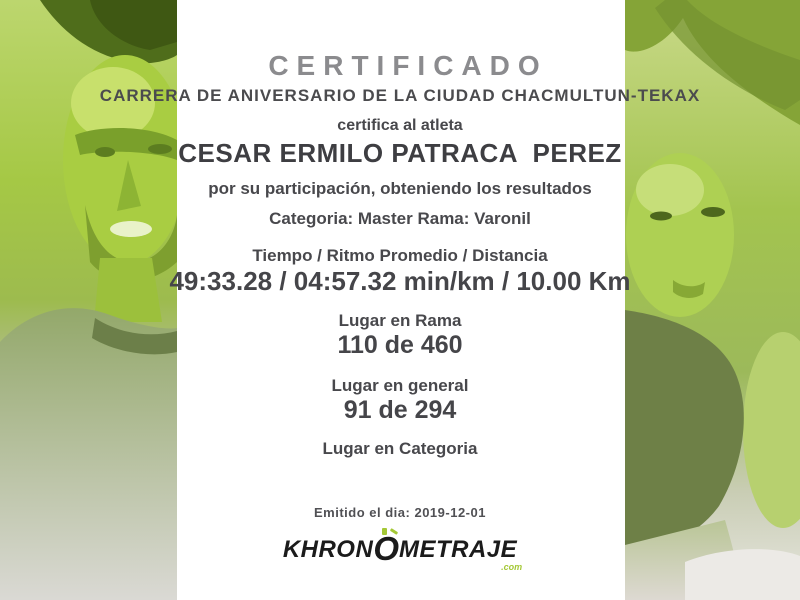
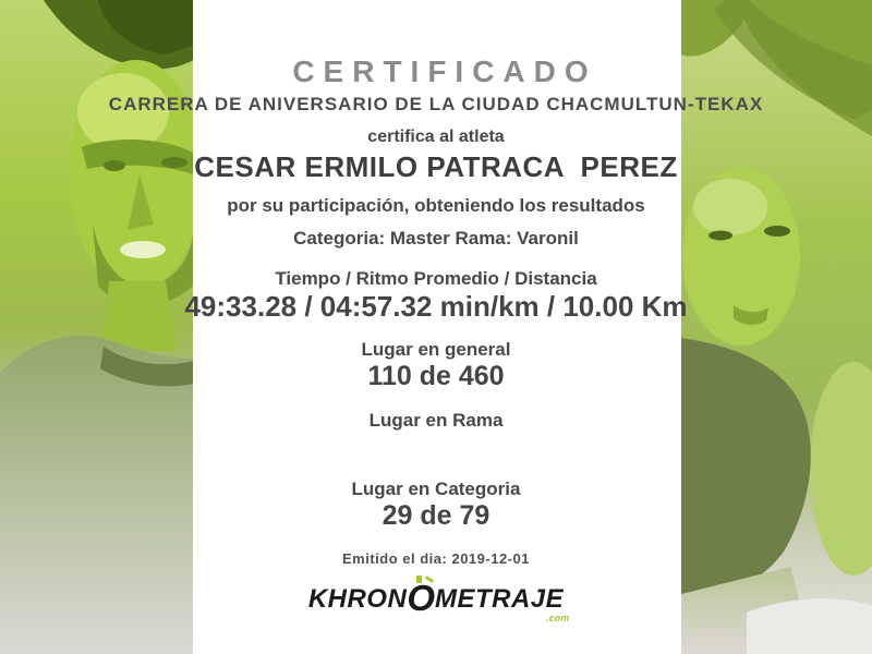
  CERTIFICADO
  CARRERA DE ANIVERSARIO DE LA CIUDAD CHACMULTUN-TEKAX
  certifica al atleta
  CESAR ERMILO PATRACA PEREZ
  por su participación, obteniendo los resultados
  Categoria: Master Rama: Varonil
  Tiempo / Ritmo Promedio / Distancia
  49:33.28 / 04:57.32 min/km / 10.00 Km
- Lugar en Rama
+ Lugar en general
  110 de 460
- Lugar en general
+ Lugar en Rama
- 91 de 294
  Lugar en Categoria
+ 29 de 79
  Emitido el dia: 2019-12-01
  KHRONOMETRAJE
  .com
